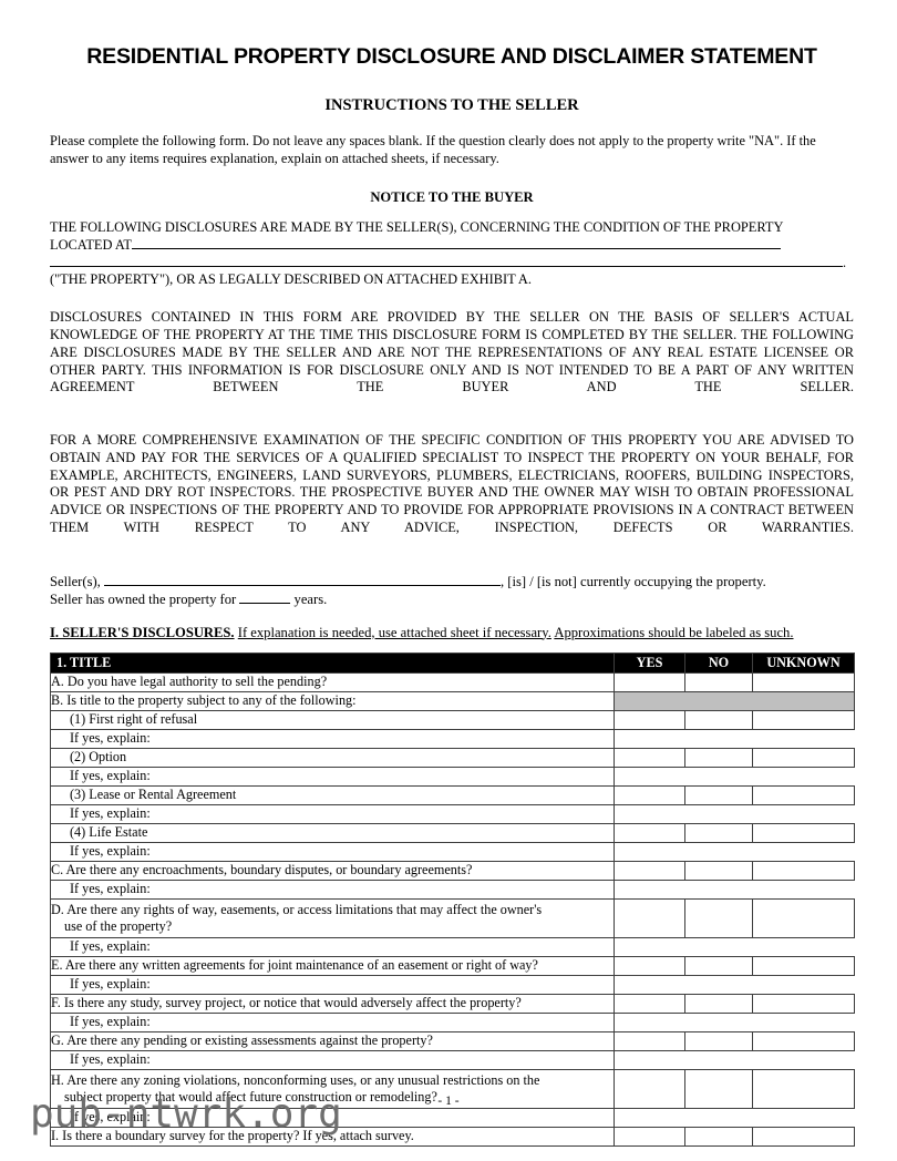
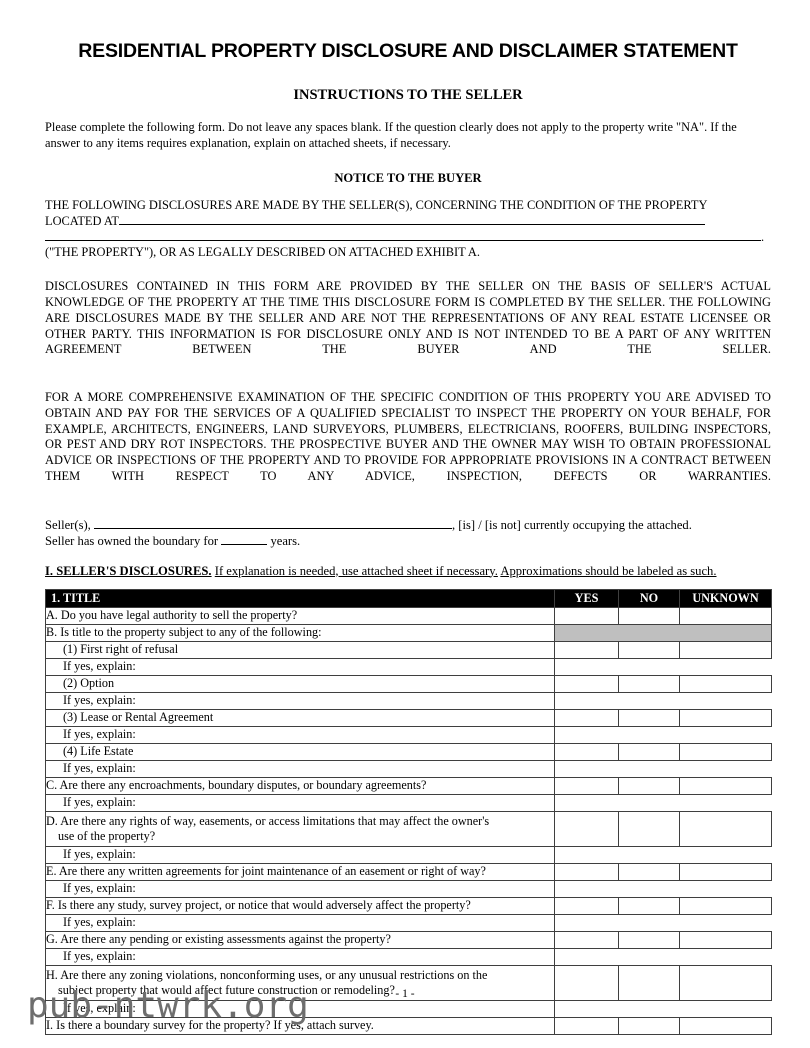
  RESIDENTIAL PROPERTY DISCLOSURE AND DISCLAIMER STATEMENT
  INSTRUCTIONS TO THE SELLER
  Please complete the following form. Do not leave any spaces blank. If the question clearly does not apply to the property write "NA". If the answer to any items requires explanation, explain on attached sheets, if necessary.
  NOTICE TO THE BUYER
  THE FOLLOWING DISCLOSURES ARE MADE BY THE SELLER(S), CONCERNING THE CONDITION OF THE PROPERTY
  LOCATED AT
  .
  ("THE PROPERTY"), OR AS LEGALLY DESCRIBED ON ATTACHED EXHIBIT A.
  DISCLOSURES CONTAINED IN THIS FORM ARE PROVIDED BY THE SELLER ON THE BASIS OF SELLER'S ACTUAL KNOWLEDGE OF THE PROPERTY AT THE TIME THIS DISCLOSURE FORM IS COMPLETED BY THE SELLER. THE FOLLOWING ARE DISCLOSURES MADE BY THE SELLER AND ARE NOT THE REPRESENTATIONS OF ANY REAL ESTATE LICENSEE OR OTHER PARTY. THIS INFORMATION IS FOR DISCLOSURE ONLY AND IS NOT INTENDED TO BE A PART OF ANY WRITTEN AGREEMENT BETWEEN THE BUYER AND THE SELLER.
  FOR A MORE COMPREHENSIVE EXAMINATION OF THE SPECIFIC CONDITION OF THIS PROPERTY YOU ARE ADVISED TO OBTAIN AND PAY FOR THE SERVICES OF A QUALIFIED SPECIALIST TO INSPECT THE PROPERTY ON YOUR BEHALF, FOR EXAMPLE, ARCHITECTS, ENGINEERS, LAND SURVEYORS, PLUMBERS, ELECTRICIANS, ROOFERS, BUILDING INSPECTORS, OR PEST AND DRY ROT INSPECTORS. THE PROSPECTIVE BUYER AND THE OWNER MAY WISH TO OBTAIN PROFESSIONAL ADVICE OR INSPECTIONS OF THE PROPERTY AND TO PROVIDE FOR APPROPRIATE PROVISIONS IN A CONTRACT BETWEEN THEM WITH RESPECT TO ANY ADVICE, INSPECTION, DEFECTS OR WARRANTIES.
- Seller(s), , [is] / [is not] currently occupying the property.
+ Seller(s), , [is] / [is not] currently occupying the attached.
- Seller has owned the property for years.
+ Seller has owned the boundary for years.
  I. SELLER'S DISCLOSURES. If explanation is needed, use attached sheet if necessary. Approximations should be labeled as such.
  1. TITLE	YES	NO	UNKNOWN
- A. Do you have legal authority to sell the pending?
+ A. Do you have legal authority to sell the property?
  B. Is title to the property subject to any of the following:
  (1) First right of refusal
  If yes, explain:
  (2) Option
  If yes, explain:
  (3) Lease or Rental Agreement
  If yes, explain:
  (4) Life Estate
  If yes, explain:
  C. Are there any encroachments, boundary disputes, or boundary agreements?
  If yes, explain:
  D. Are there any rights of way, easements, or access limitations that may affect the owner'suse of the property?
  If yes, explain:
  E. Are there any written agreements for joint maintenance of an easement or right of way?
  If yes, explain:
  F. Is there any study, survey project, or notice that would adversely affect the property?
  If yes, explain:
  G. Are there any pending or existing assessments against the property?
  If yes, explain:
  H. Are there any zoning violations, nonconforming uses, or any unusual restrictions on thesubject property that would affect future construction or remodeling?
  If yes, explain:
  I. Is there a boundary survey for the property? If yes, attach survey.
  - 1 -
  pub-ntwrk.org
